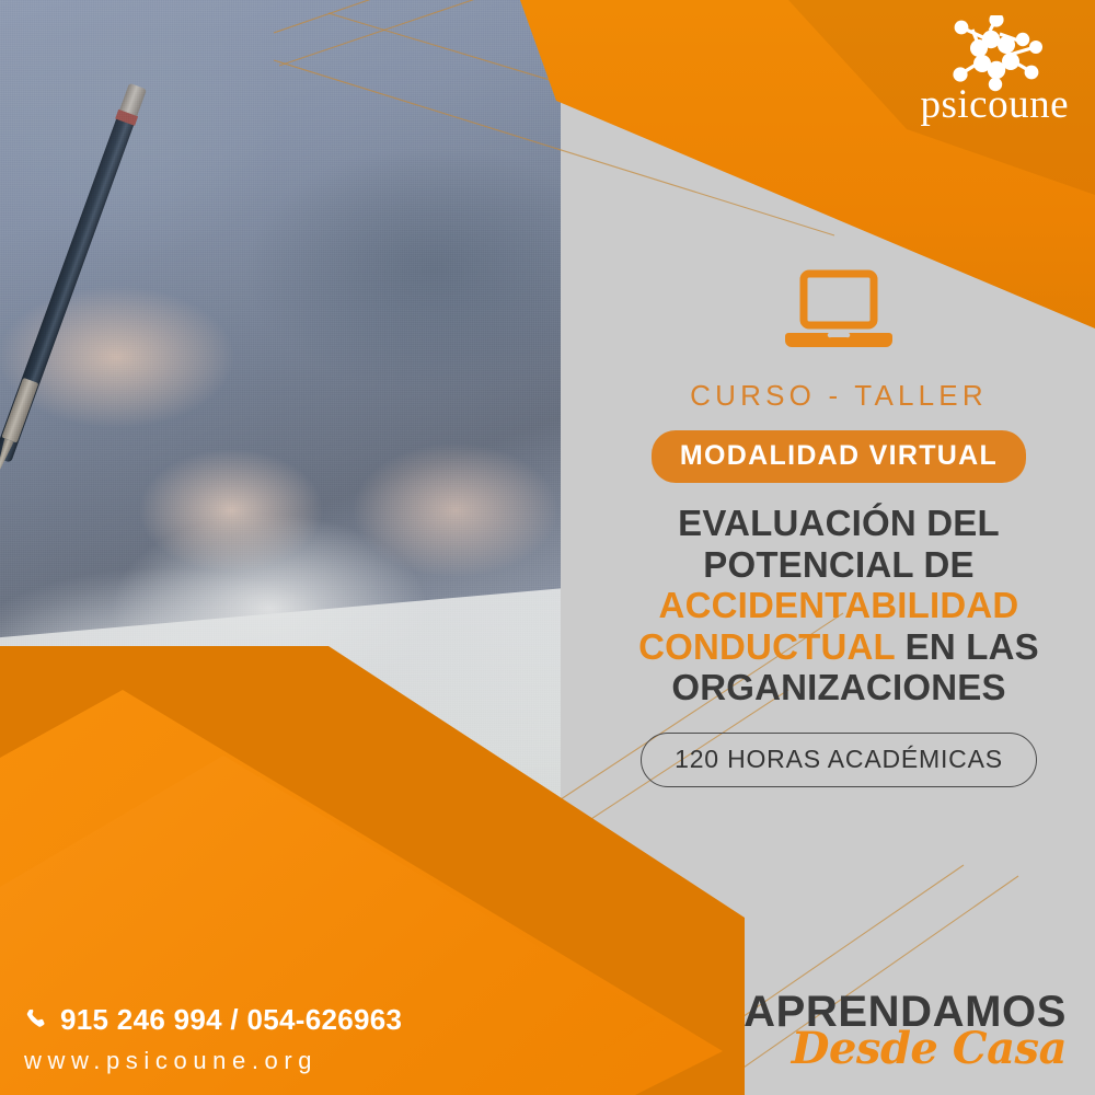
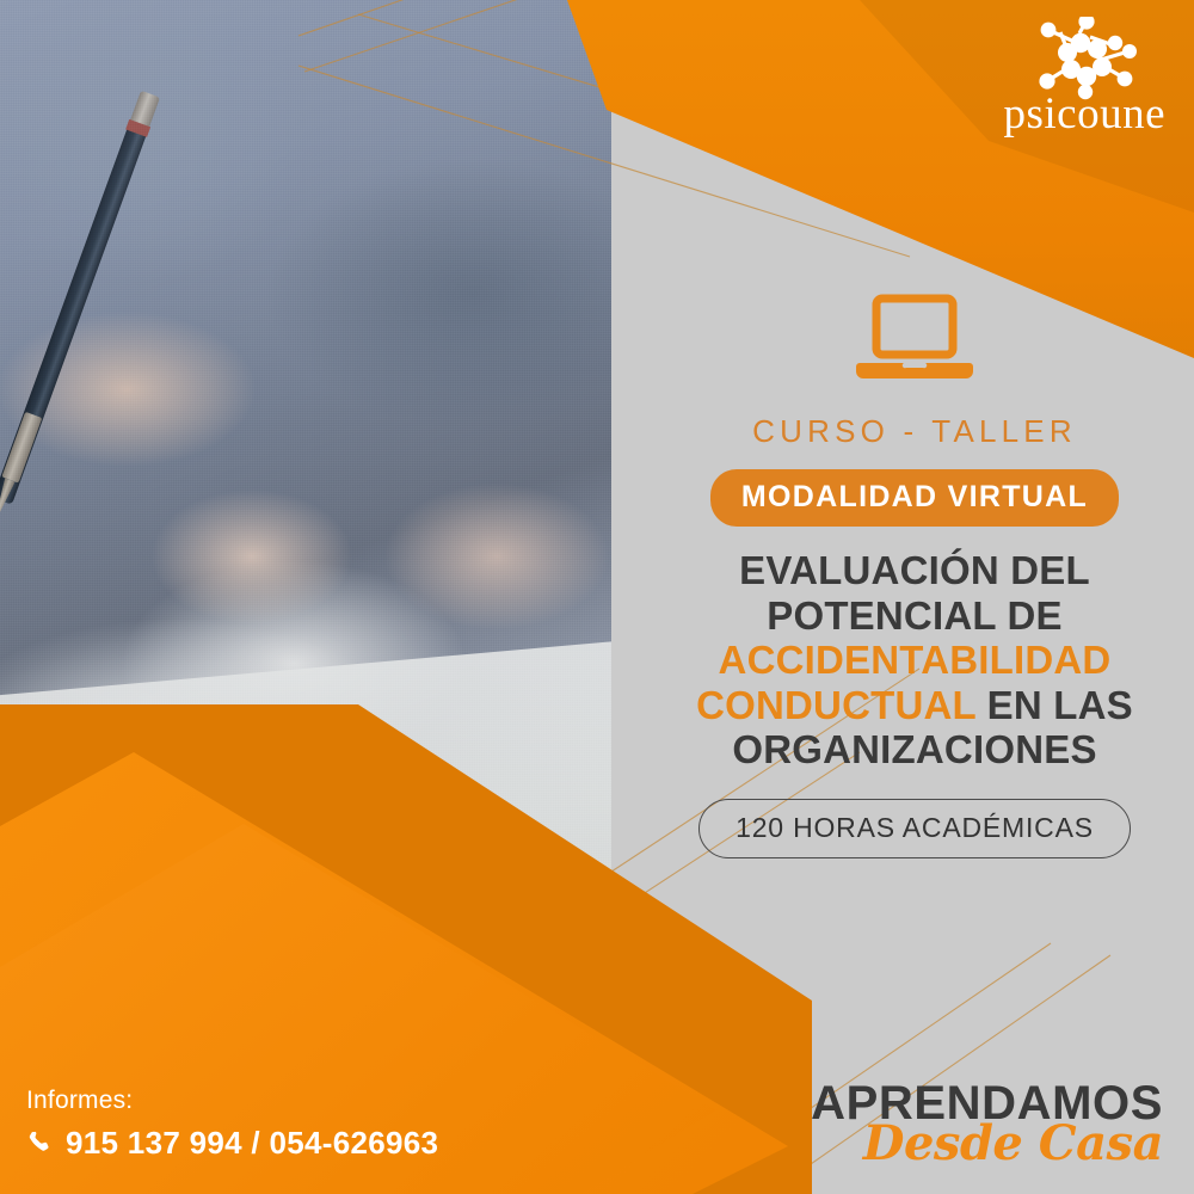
  psicoune
  CURSO - TALLER
  MODALIDAD VIRTUAL
  EVALUACIÓN DEL
  POTENCIAL DE
  ACCIDENTABILIDAD
  CONDUCTUAL EN LAS
  ORGANIZACIONES
  120 HORAS ACADÉMICAS
+ Informes:
- 915 246 994 / 054-626963
+ 915 137 994 / 054-626963
- www.psicoune.org
  APRENDAMOS
  Desde Casa
